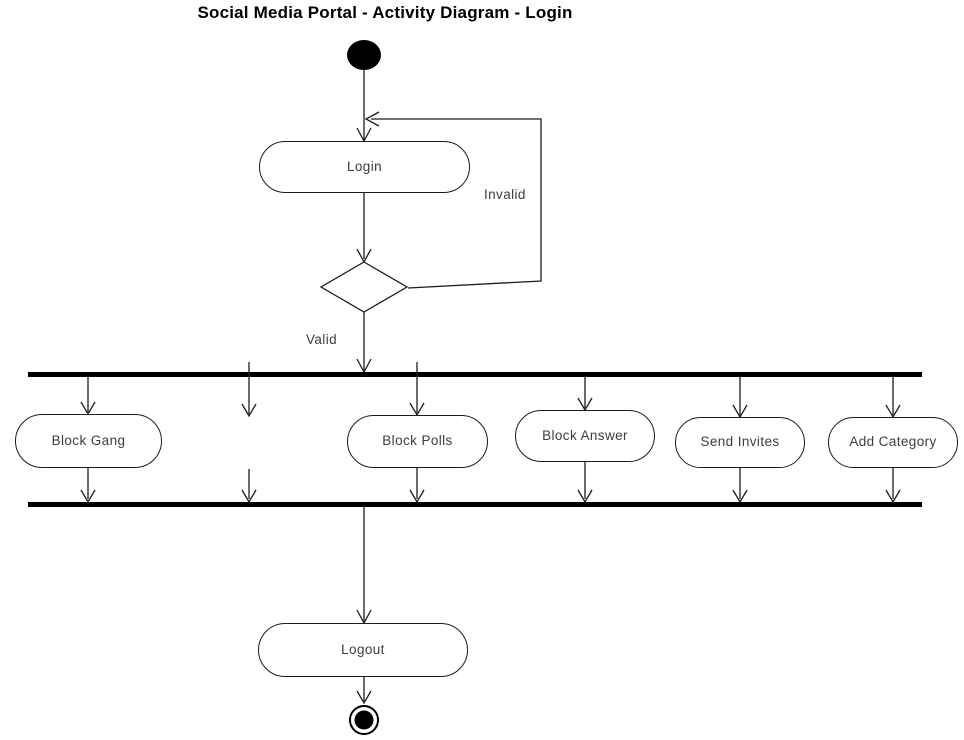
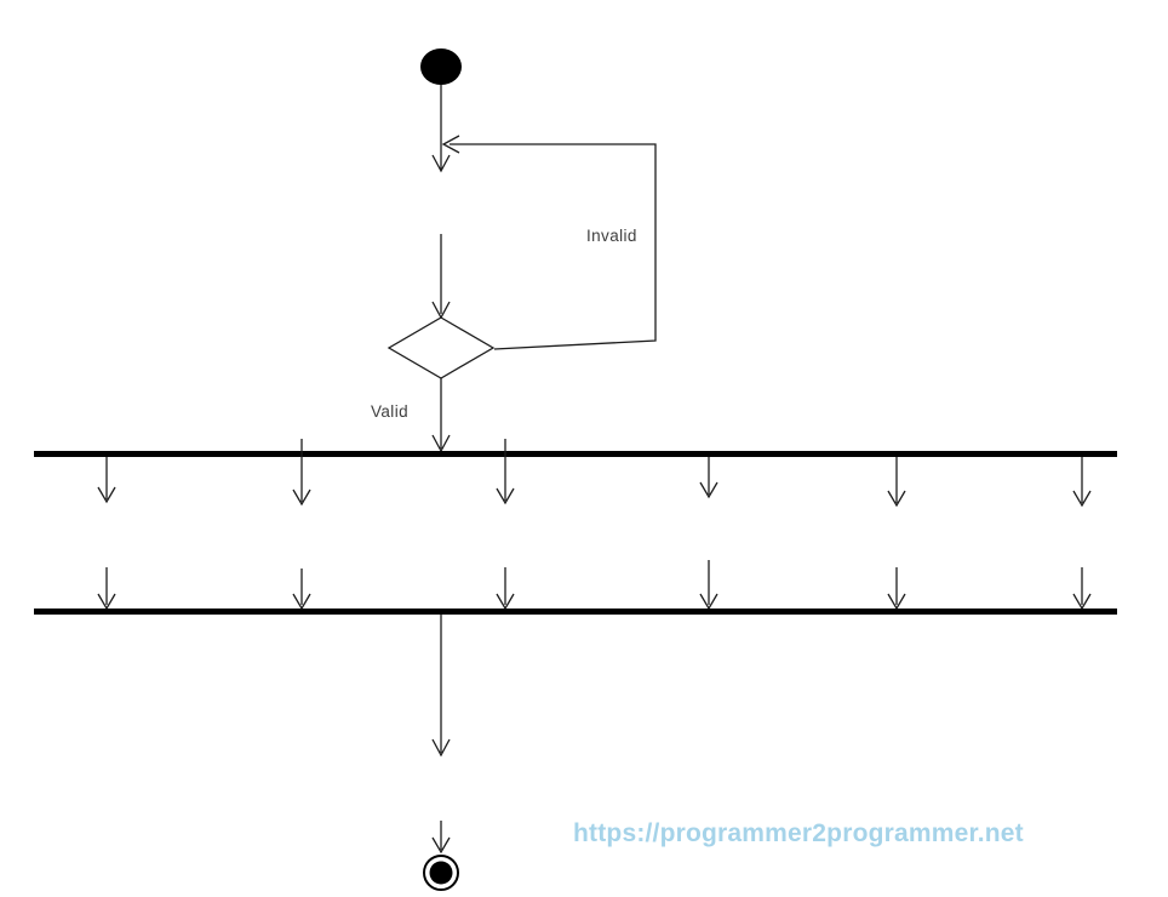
- Social Media Portal - Activity Diagram - Login
- Login
- Block Gang
- Block Polls
- Block Answer
- Send Invites
- Add Category
- Logout
  Invalid
  Valid
+ https://programmer2programmer.net
